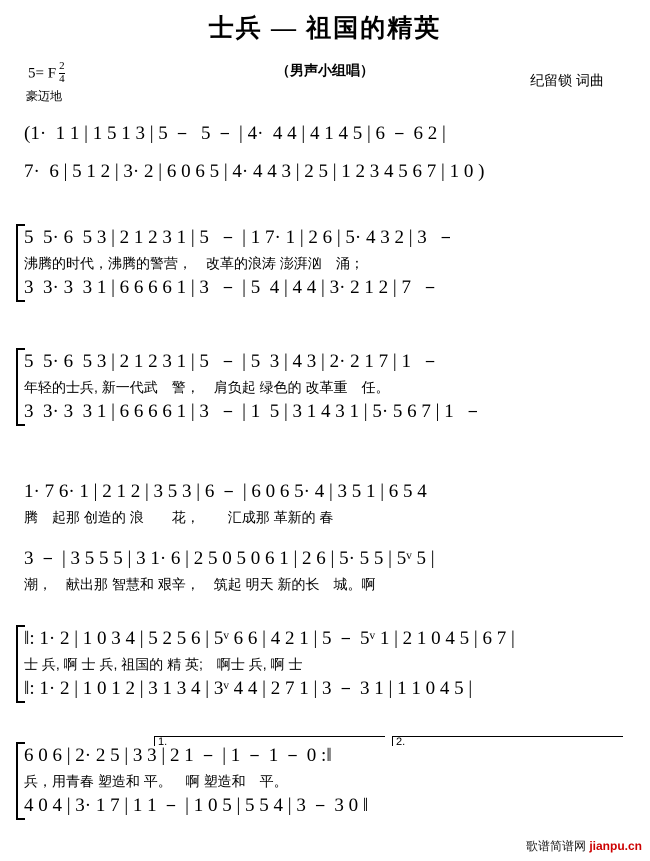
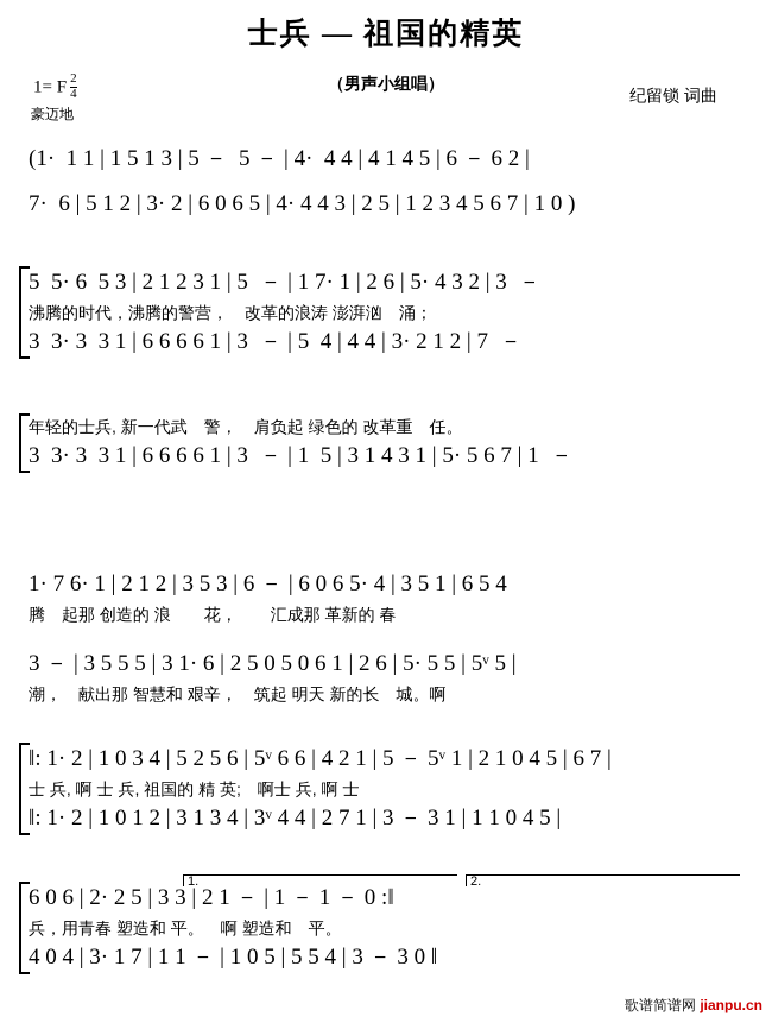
  士兵 — 祖国的精英
  （男声小组唱）
  纪留锁 词曲
- 5= F
+ 1= F
  2
  4
  豪迈地
  (1· 1 1 | 1 5 1 3 | 5 － 5 － | 4· 4 4 | 4 1 4 5 | 6 － 6 2 |
  7· 6 | 5 1 2 | 3· 2 | 6 0 6 5 | 4· 4 4 3 | 2 5 | 1 2 3 4 5 6 7 | 1 0 )
  5 5· 6 5 3 | 2 1 2 3 1 | 5 － | 1 7· 1 | 2 6 | 5· 4 3 2 | 3 －
  沸腾的时代，沸腾的警营， 改革的浪涛 澎湃汹 涌；
  3 3· 3 3 1 | 6 6 6 6 1 | 3 － | 5 4 | 4 4 | 3· 2 1 2 | 7 －
- 5 5· 6 5 3 | 2 1 2 3 1 | 5 － | 5 3 | 4 3 | 2· 2 1 7 | 1 －
  年轻的士兵, 新一代武 警， 肩负起 绿色的 改革重 任。
  3 3· 3 3 1 | 6 6 6 6 1 | 3 － | 1 5 | 3 1 4 3 1 | 5· 5 6 7 | 1 －
  1· 7 6· 1 | 2 1 2 | 3 5 3 | 6 － | 6 0 6 5· 4 | 3 5 1 | 6 5 4
  腾 起那 创造的 浪 花， 汇成那 革新的 春
  3 － | 3 5 5 5 | 3 1· 6 | 2 5 0 5 0 6 1 | 2 6 | 5· 5 5 | 5ᵛ 5 |
  潮， 献出那 智慧和 艰辛， 筑起 明天 新的长 城。啊
  ‖: 1· 2 | 1 0 3 4 | 5 2 5 6 | 5ᵛ 6 6 | 4 2 1 | 5 － 5ᵛ 1 | 2 1 0 4 5 | 6 7 |
  士 兵, 啊 士 兵, 祖国的 精 英; 啊士 兵, 啊 士
  ‖: 1· 2 | 1 0 1 2 | 3 1 3 4 | 3ᵛ 4 4 | 2 7 1 | 3 － 3 1 | 1 1 0 4 5 |
  1.
  2.
  6 0 6 | 2· 2 5 | 3 3 | 2 1 － | 1 － 1 － 0 :‖
  兵，用青春 塑造和 平。 啊 塑造和 平。
  4 0 4 | 3· 1 7 | 1 1 － | 1 0 5 | 5 5 4 | 3 － 3 0 ‖
  歌谱简谱网 jianpu.cn
